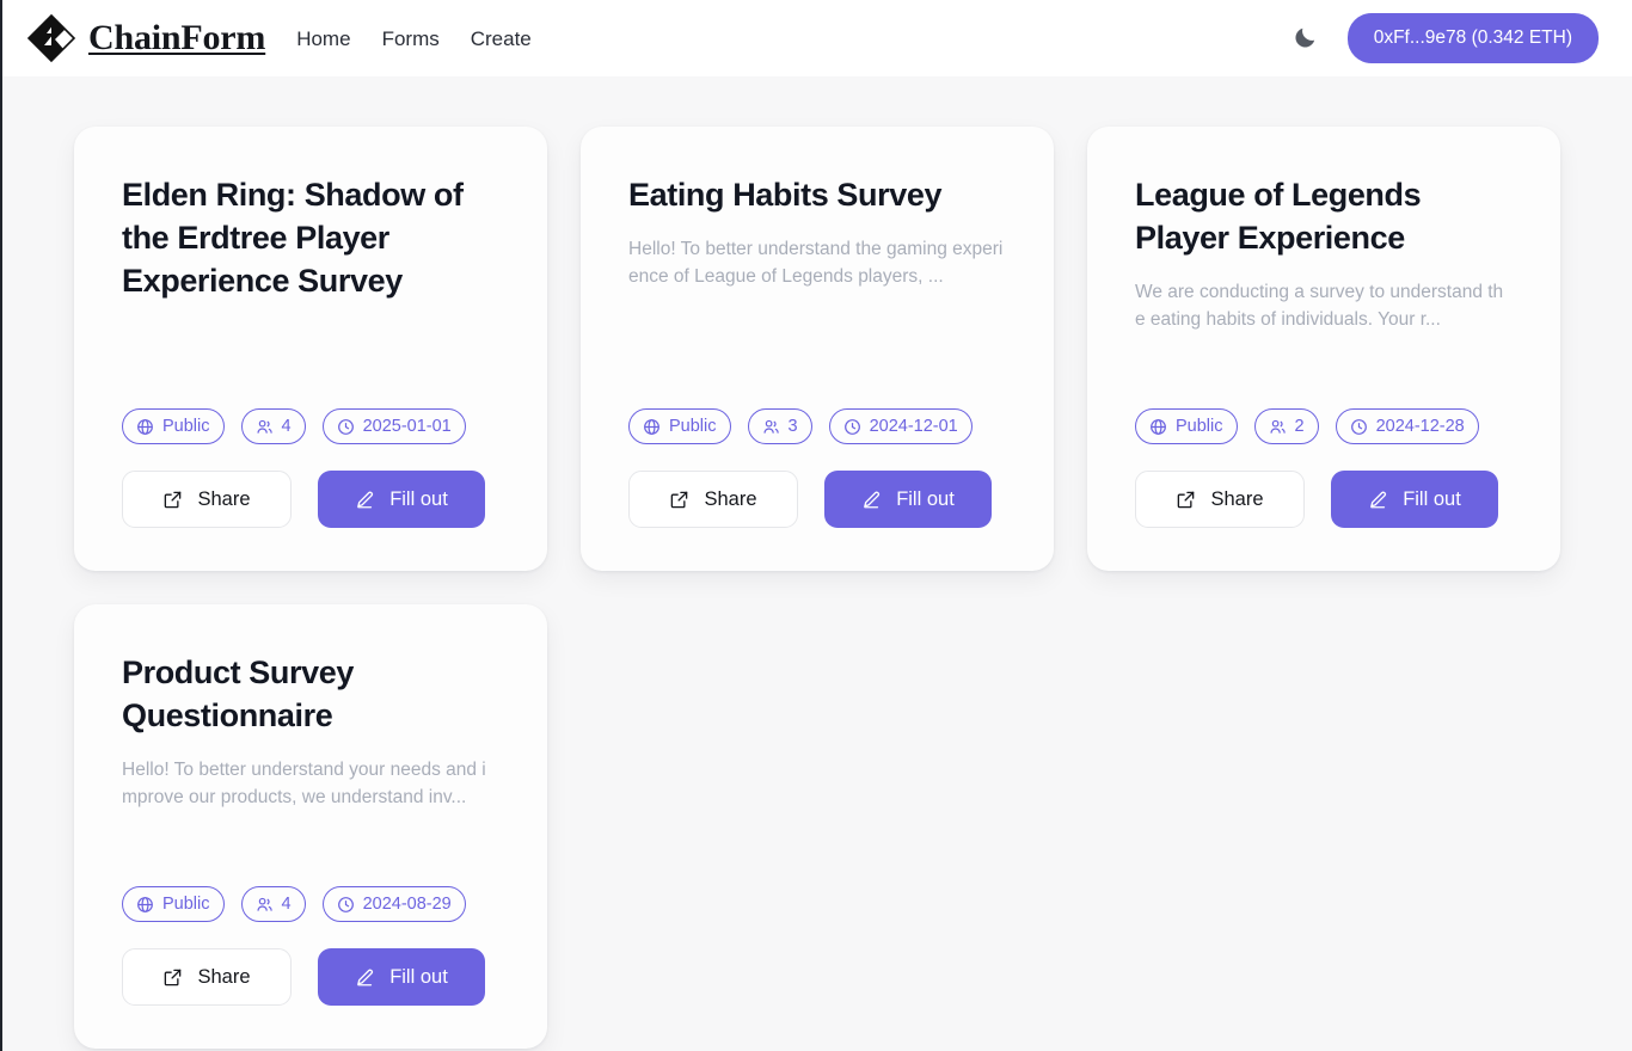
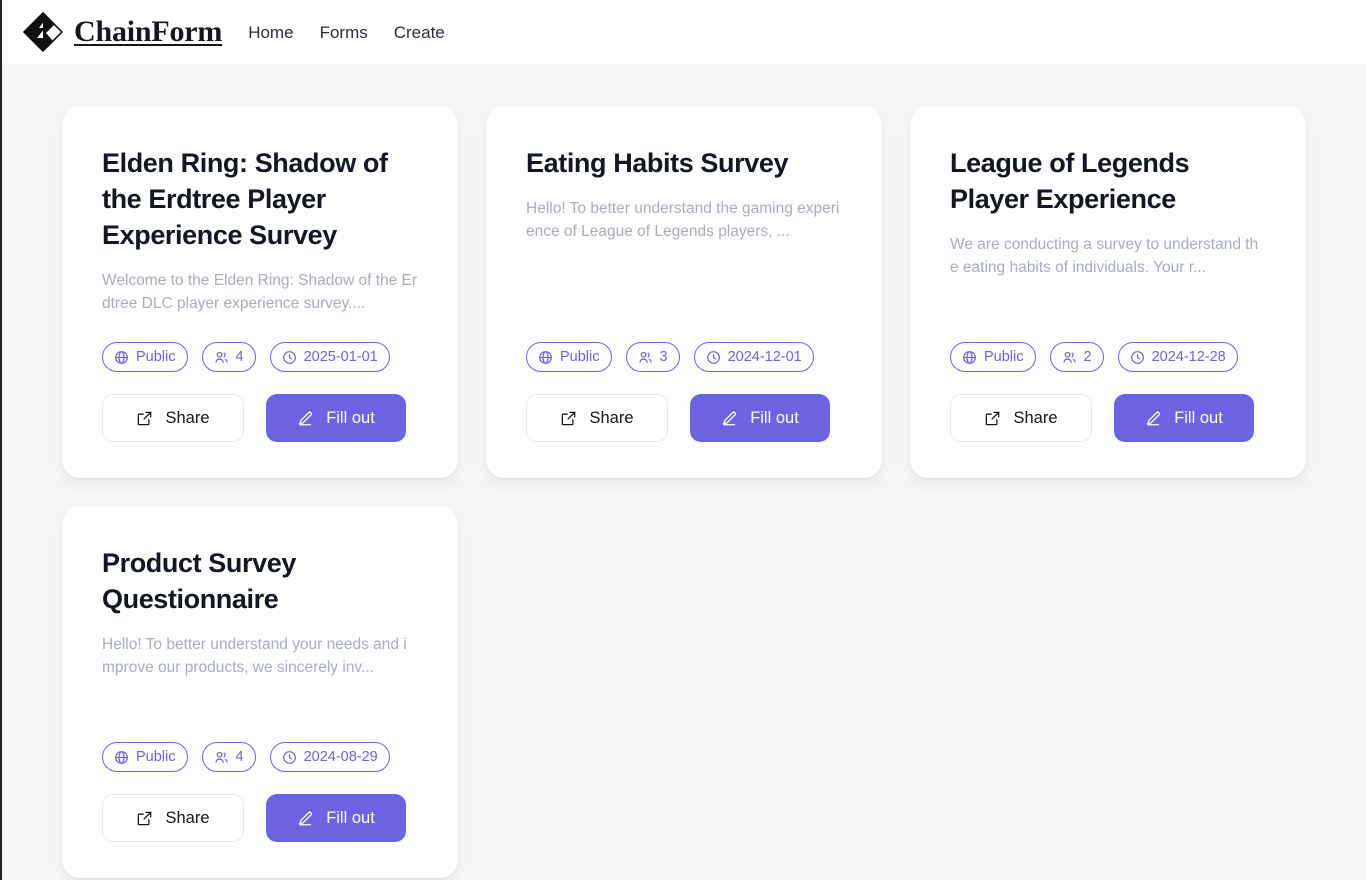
  ChainForm
  Home
  Forms
  Create
- 0xFf...9e78 (0.342 ETH)
  Elden Ring: Shadow of the Erdtree Player Experience Survey
+ Welcome to the Elden Ring: Shadow of the Erdtree DLC player experience survey....
  Public
  4
  2025-01-01
  Share
  Fill out
  Eating Habits Survey
  Hello! To better understand the gaming experience of League of Legends players, ...
  Public
  3
  2024-12-01
  Share
  Fill out
  League of Legends Player Experience
  We are conducting a survey to understand the eating habits of individuals. Your r...
  Public
  2
  2024-12-28
  Share
  Fill out
  Product Survey Questionnaire
- Hello! To better understand your needs and improve our products, we understand inv...
+ Hello! To better understand your needs and improve our products, we sincerely inv...
  Public
  4
  2024-08-29
  Share
  Fill out
